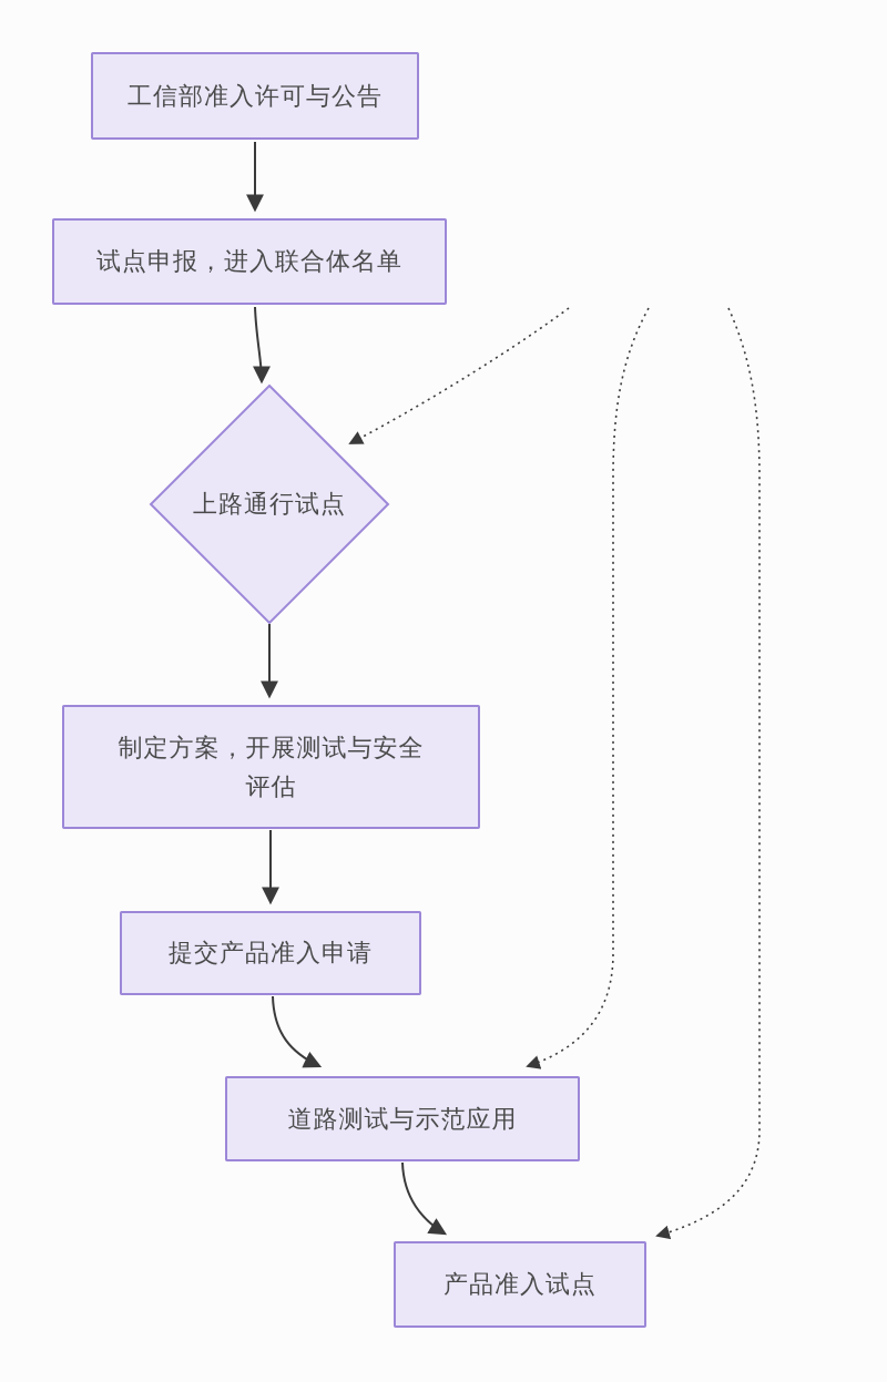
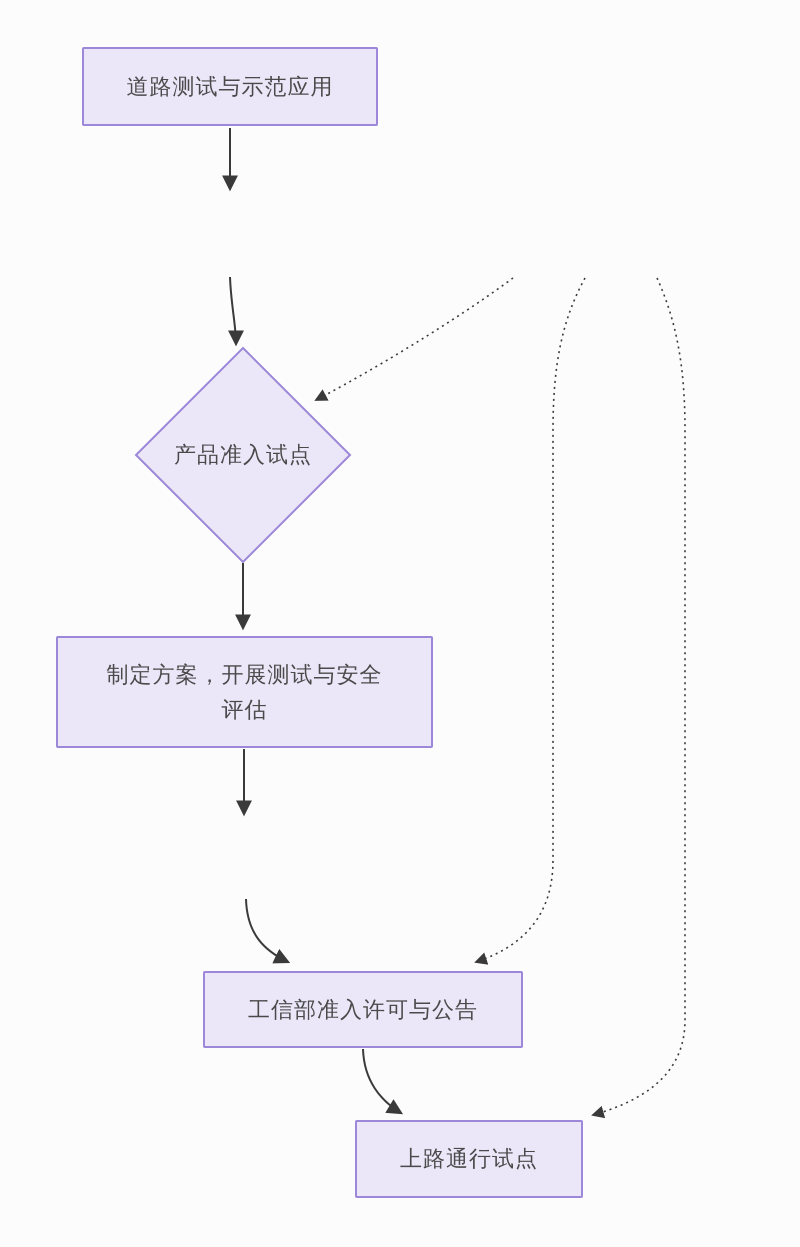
- 工信部准入许可与公告
+ 道路测试与示范应用
- 试点申报，进入联合体名单
- 上路通行试点
+ 产品准入试点
  制定方案，开展测试与安全
  评估
- 提交产品准入申请
- 道路测试与示范应用
+ 工信部准入许可与公告
- 产品准入试点
+ 上路通行试点
